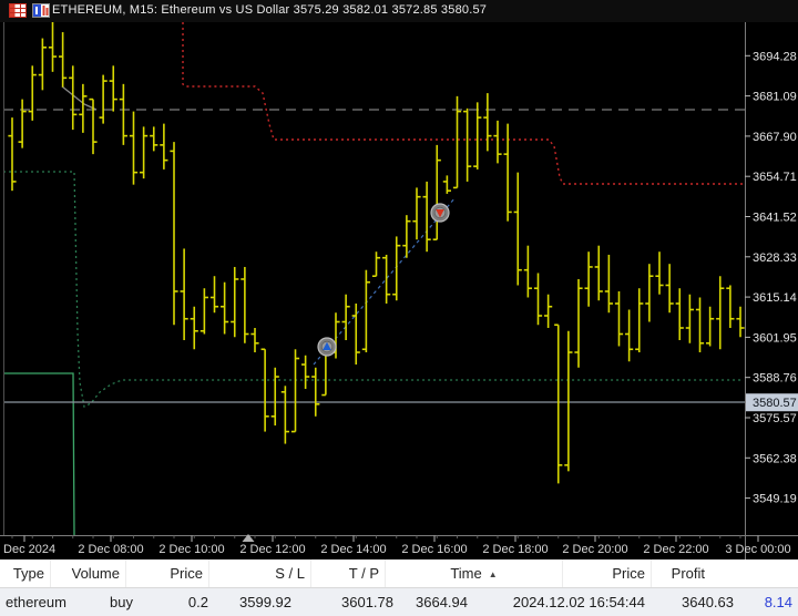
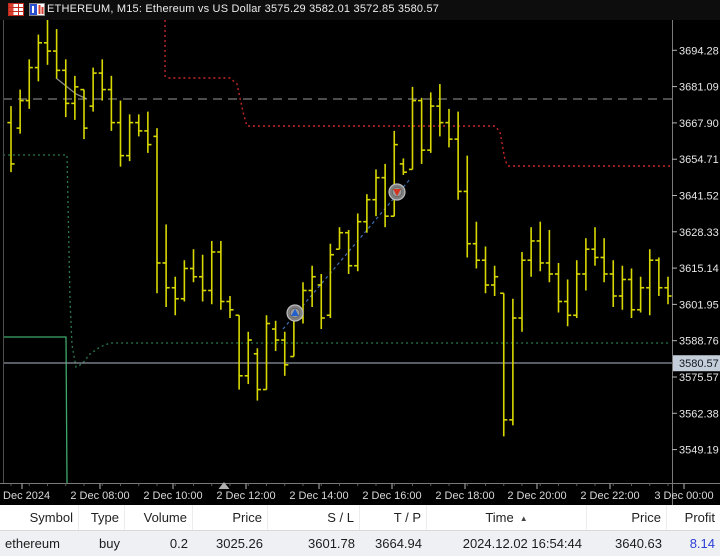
  3694.28
  3681.09
  3667.90
  3654.71
  3641.52
  3628.33
  3615.14
  3601.95
  3588.76
  3575.57
  3562.38
  3549.19
  3580.57
  Dec 2024
  2 Dec 08:00
  2 Dec 10:00
  2 Dec 12:00
  2 Dec 14:00
  2 Dec 16:00
  2 Dec 18:00
  2 Dec 20:00
  2 Dec 22:00
  3 Dec 00:00
  ETHEREUM, M15: Ethereum vs US Dollar 3575.29 3582.01 3572.85 3580.57
+ Symbol
  Type
  Volume
  Price
  S / L
  T / P
  Time ▲
  Price
  Profit
  ethereum
  buy
  0.2
- 3599.92
+ 3025.26
  3601.78
  3664.94
  2024.12.02 16:54:44
  3640.63
  8.14
